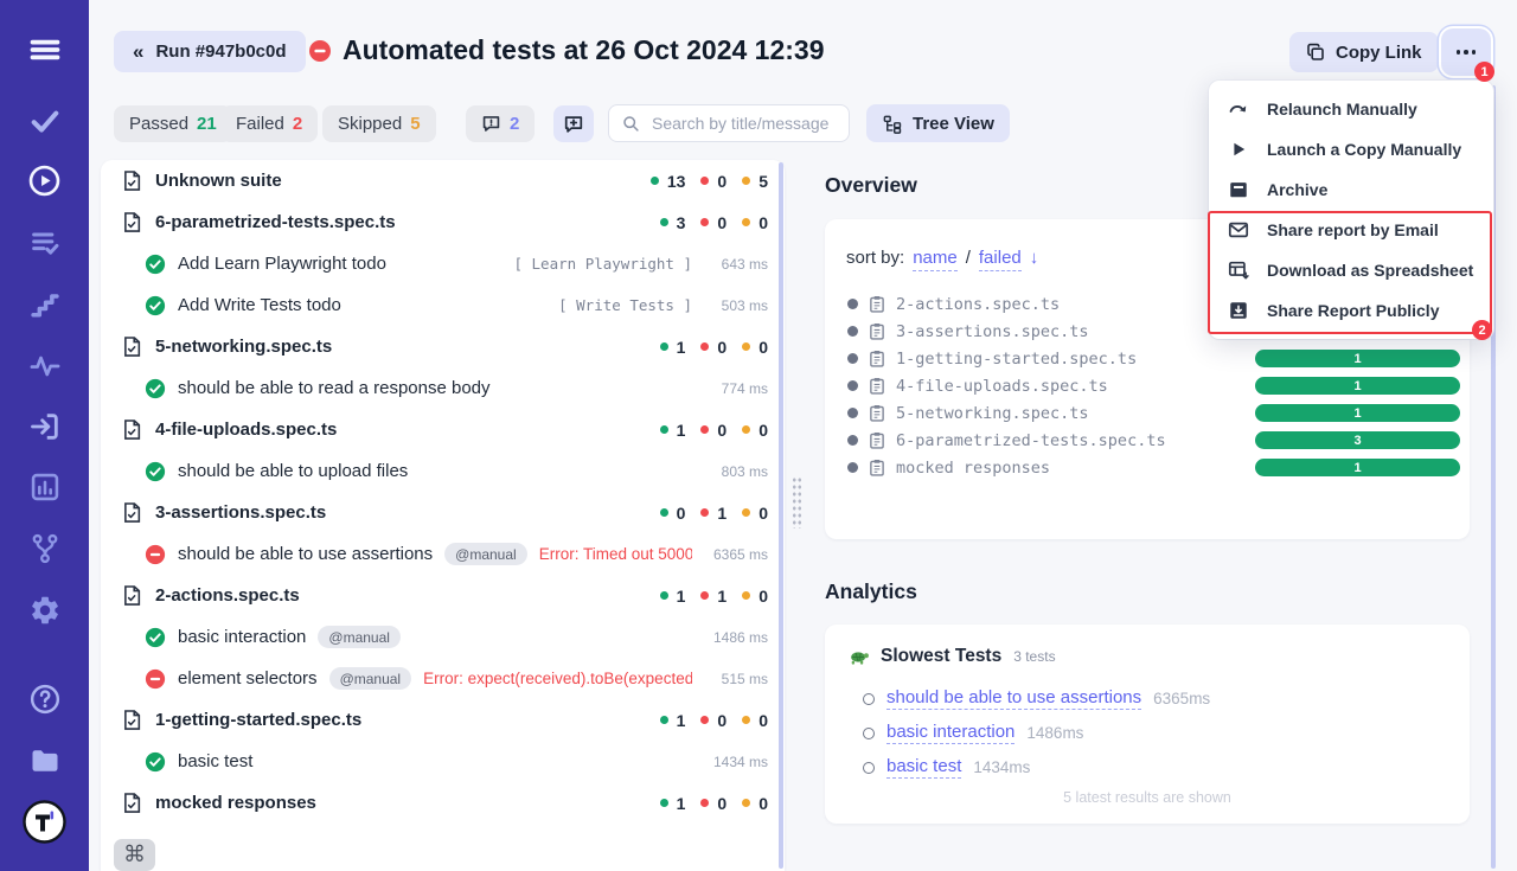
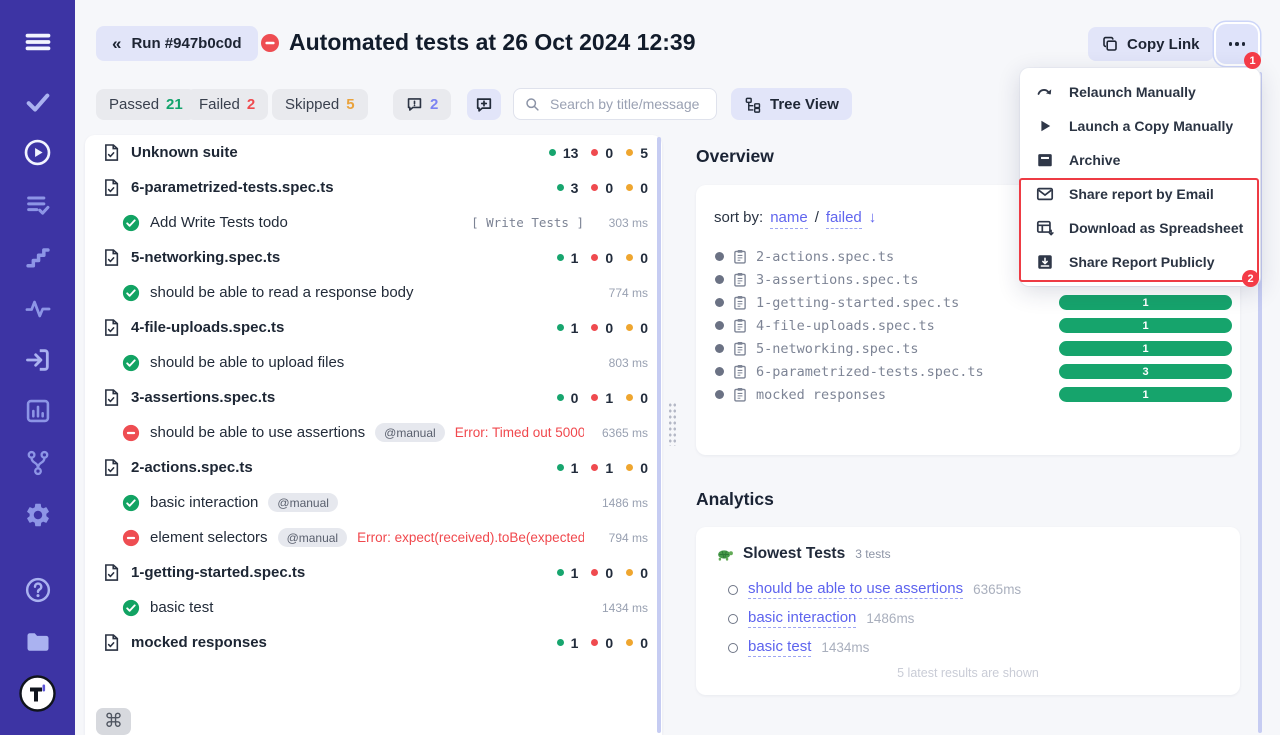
  «
  Run #947b0c0d
  Automated tests at 26 Oct 2024 12:39
  Copy Link
  1
  Passed
  21
  Failed
  2
  Skipped
  5
  2
  Search by title/message
  Tree View
  Unknown suite
  13
  0
  5
  6-parametrized-tests.spec.ts
  3
  0
  0
- Add Learn Playwright todo
- [ Learn Playwright ]
- 643 ms
  Add Write Tests todo
  [ Write Tests ]
- 503 ms
+ 303 ms
  5-networking.spec.ts
  1
  0
  0
  should be able to read a response body
  774 ms
  4-file-uploads.spec.ts
  1
  0
  0
  should be able to upload files
  803 ms
  3-assertions.spec.ts
  0
  1
  0
  should be able to use assertions
  @manual
  Error: Timed out 5000
  6365 ms
  2-actions.spec.ts
  1
  1
  0
  basic interaction
  @manual
  1486 ms
  element selectors
  @manual
  Error: expect(received).toBe(expected
- 515 ms
+ 794 ms
  1-getting-started.spec.ts
  1
  0
  0
  basic test
  1434 ms
  mocked responses
  1
  0
  0
  Overview
  sort by:
  name
  /
  failed
  ↓
  2-actions.spec.ts
  3-assertions.spec.ts
  1-getting-started.spec.ts
  1
  4-file-uploads.spec.ts
  1
  5-networking.spec.ts
  1
  6-parametrized-tests.spec.ts
  3
  mocked responses
  1
  Analytics
  Slowest Tests
  3 tests
  should be able to use assertions
  6365ms
  basic interaction
  1486ms
  basic test
  1434ms
  5 latest results are shown
  Relaunch Manually
  Launch a Copy Manually
  Archive
  Share report by Email
  Download as Spreadsheet
  Share Report Publicly
  2
  ⌘
